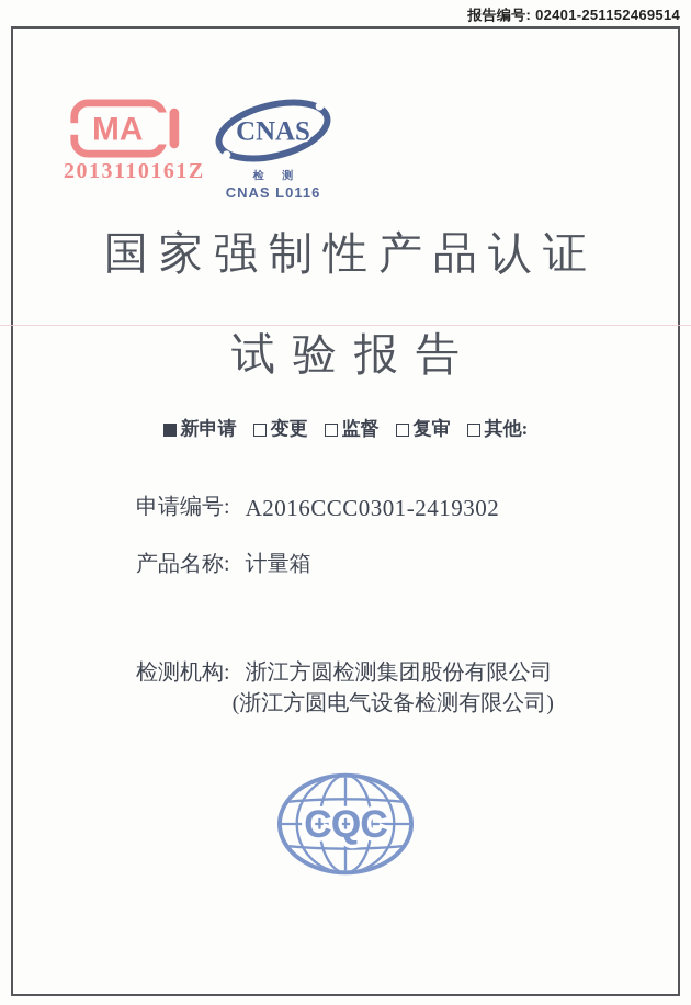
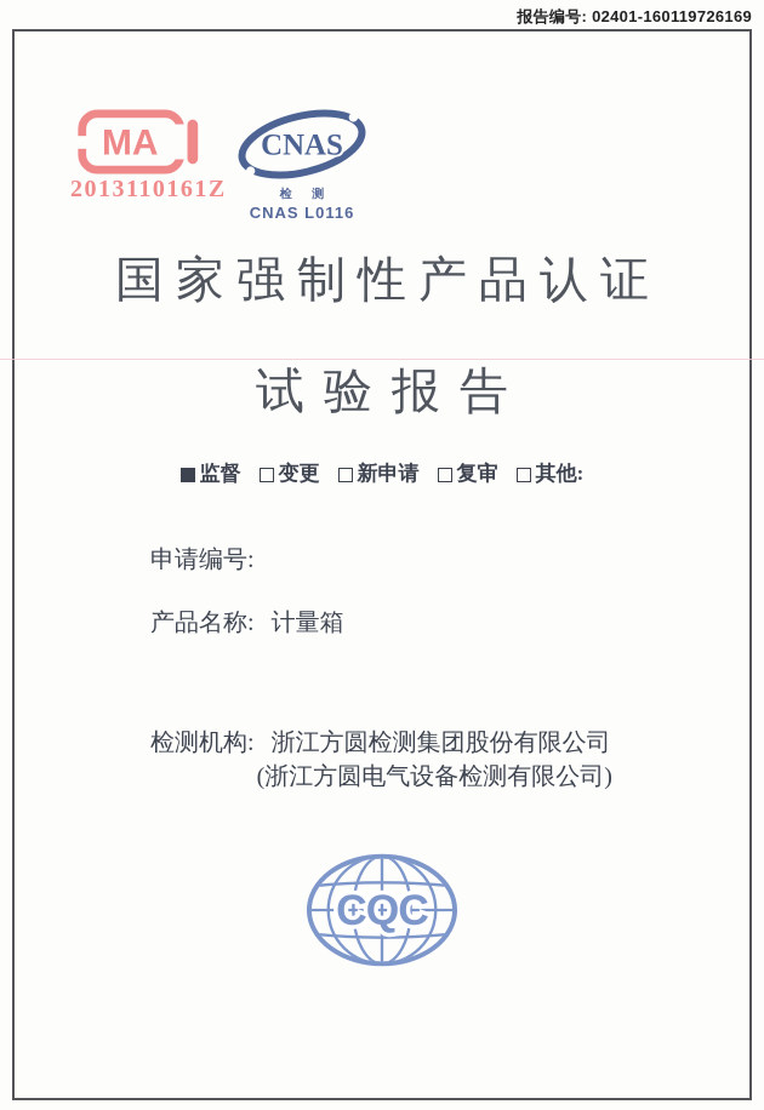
- 报告编号: 02401-251152469514
+ 报告编号: 02401-160119726169
  MA
  2013110161Z
  CNAS
  检 测
  CNAS L0116
  国家强制性产品认证
  试验报告
- 新申请
+ 监督
  变更
- 监督
+ 新申请
  复审
  其他:
  申请编号:
- A2016CCC0301-2419302
  产品名称:
  计量箱
  检测机构:
  浙江方圆检测集团股份有限公司
  (浙江方圆电气设备检测有限公司)
  CQC
